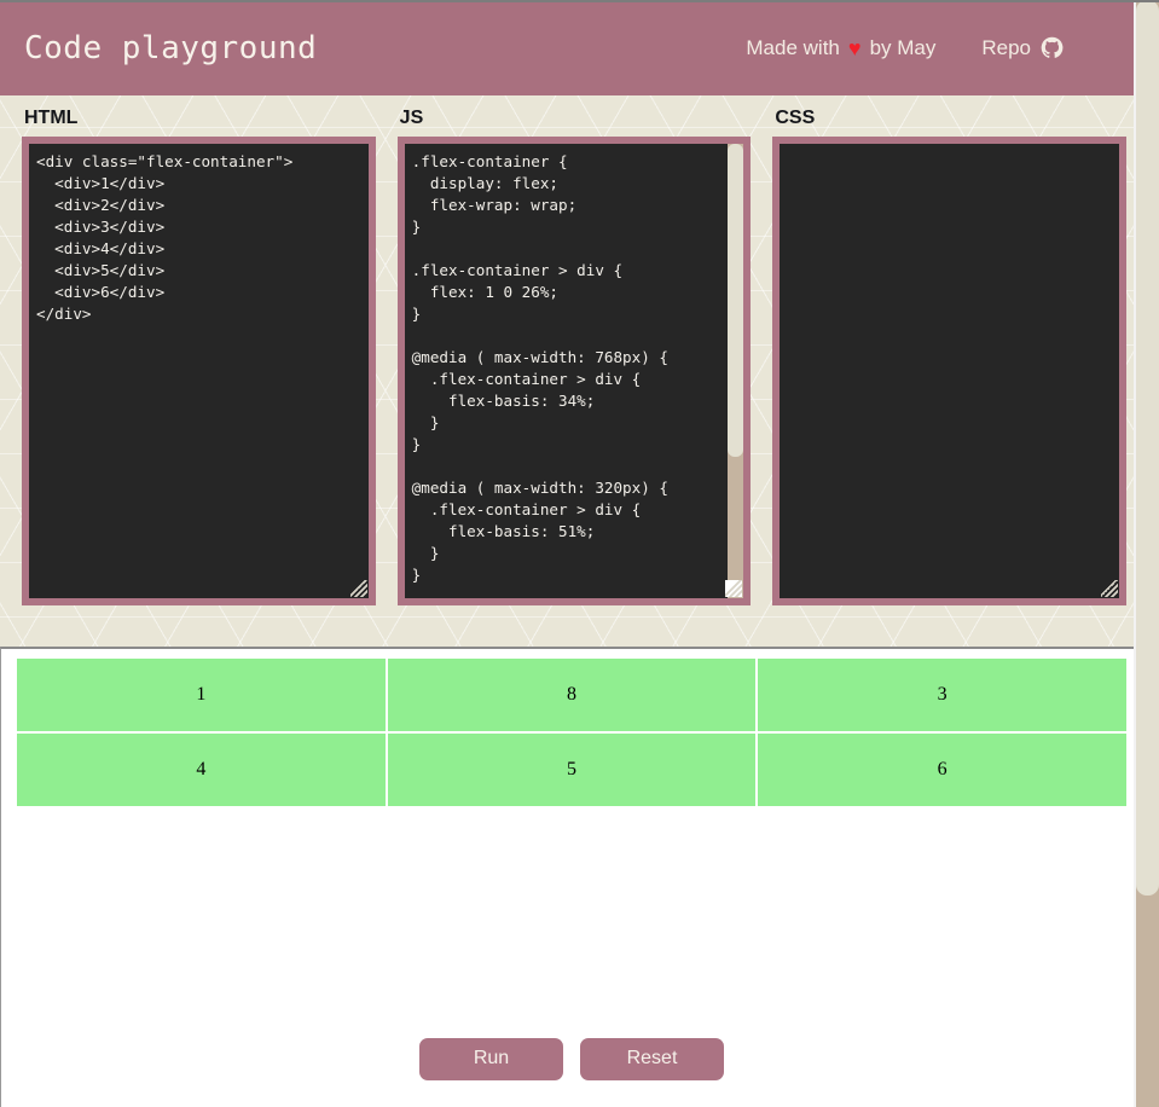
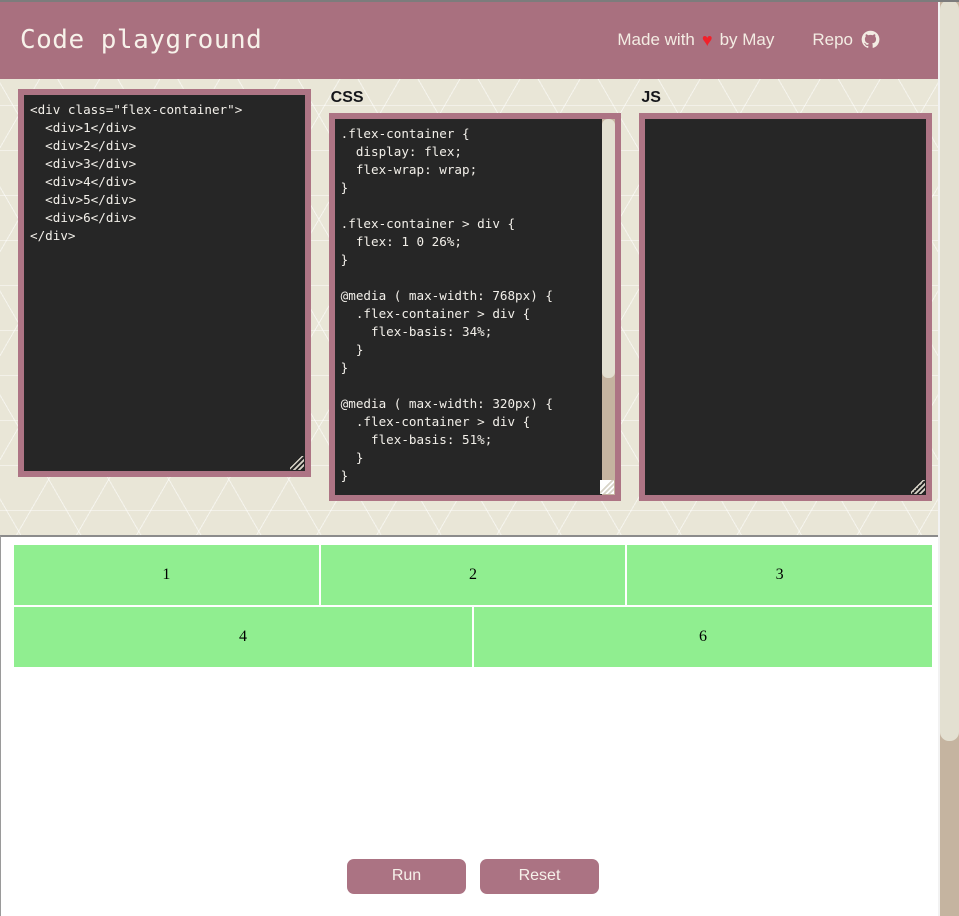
  Code playground
  Made with
  ♥
  by May
  Repo
- HTML
  <div class="flex-container">
  <div>1</div>
  <div>2</div>
  <div>3</div>
  <div>4</div>
  <div>5</div>
  <div>6</div>
  </div>
- JS
+ CSS
  .flex-container {
  display: flex;
  flex-wrap: wrap;
  }
  .flex-container > div {
  flex: 1 0 26%;
  }
  @media ( max-width: 768px) {
  .flex-container > div {
  flex-basis: 34%;
  }
  }
  @media ( max-width: 320px) {
  .flex-container > div {
  flex-basis: 51%;
  }
  }
- CSS
+ JS
  1
- 8
+ 2
  3
  4
- 5
  6
  Run
  Reset
